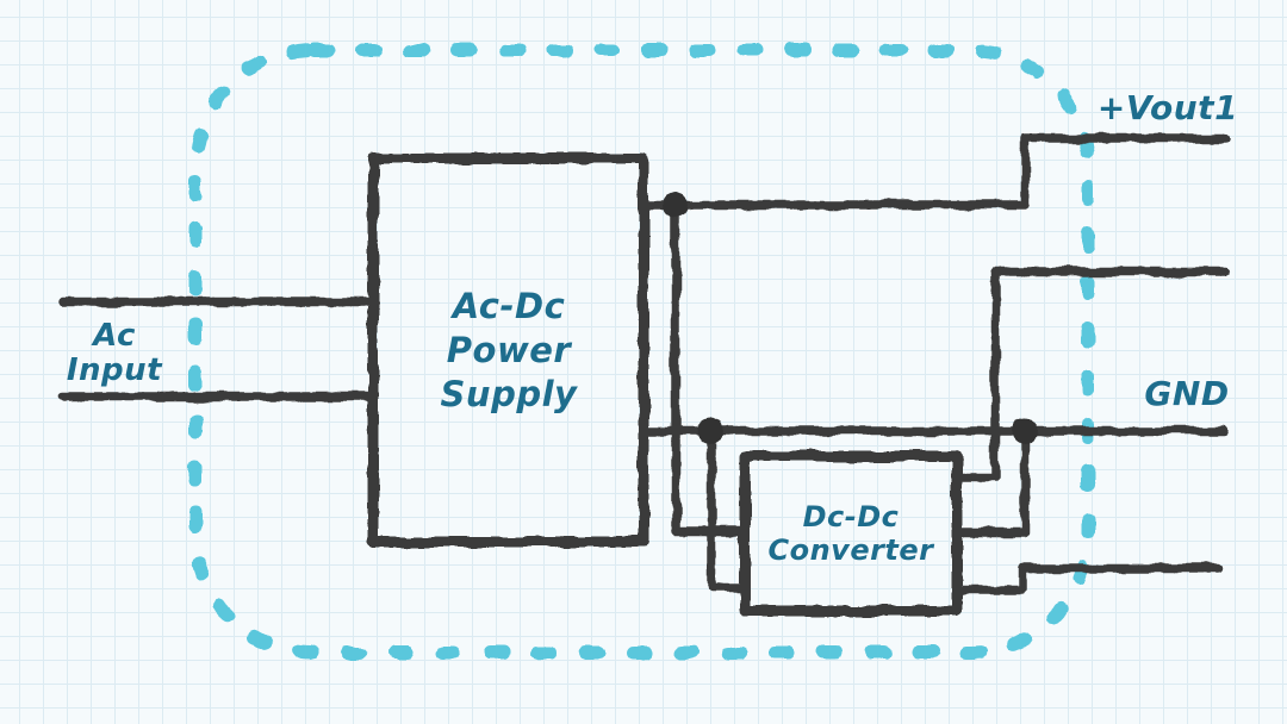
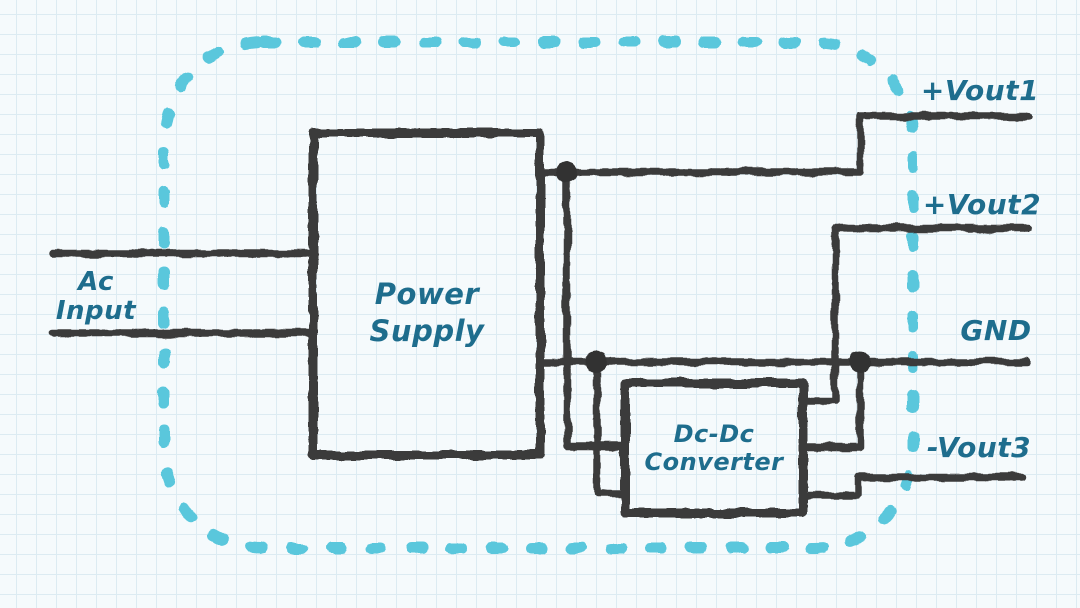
  Ac
  Input
- Ac-Dc
  Power
  Supply
  Dc-Dc
  Converter
  +Vout1
+ +Vout2
  GND
+ -Vout3
